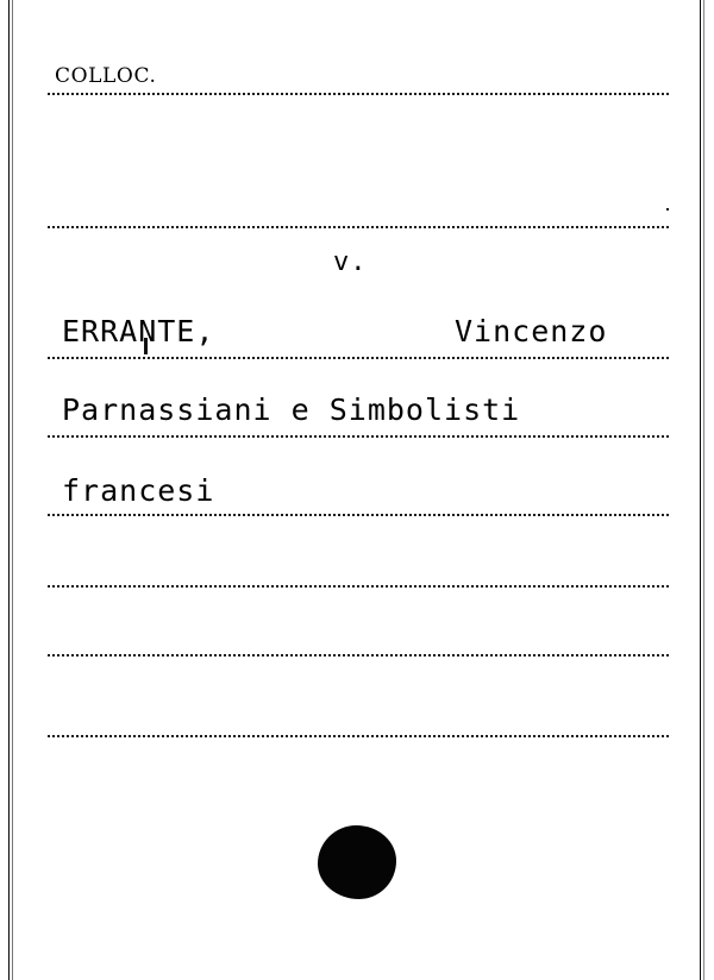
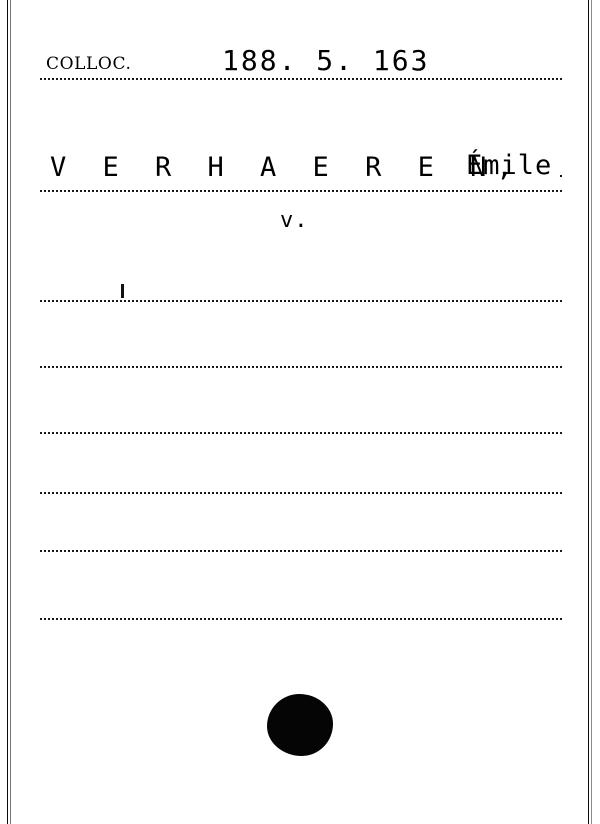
  COLLOC.
+ 188. 5. 163
+ V E R H A E R E N,
+ Émile
  v.
- ERRANTE,
- Vincenzo
- Parnassiani e Simbolisti
- francesi
